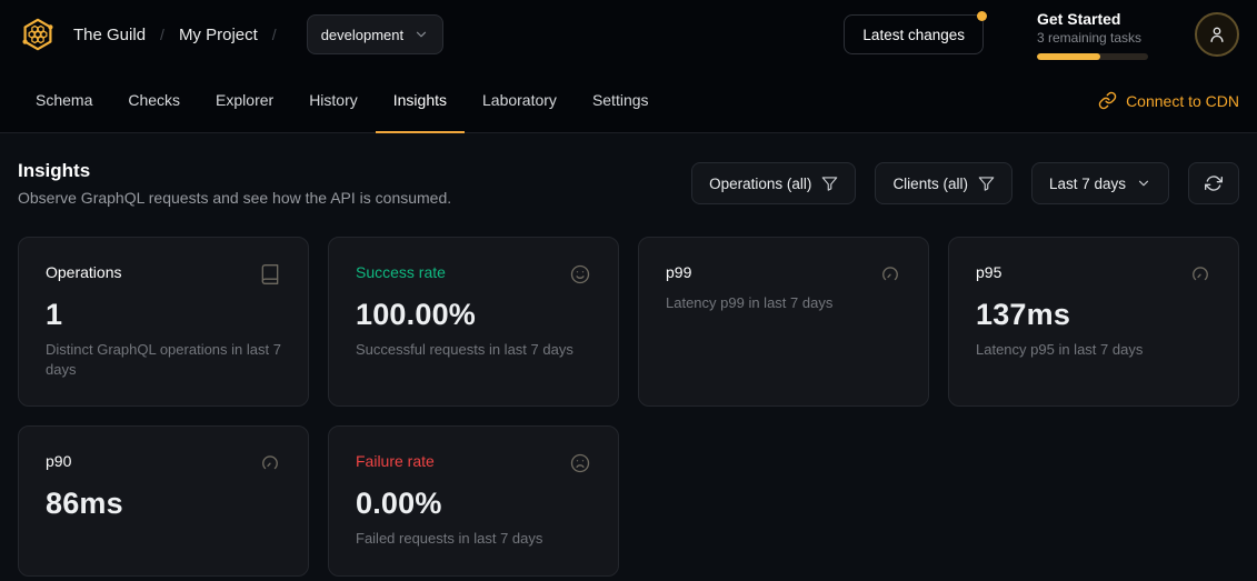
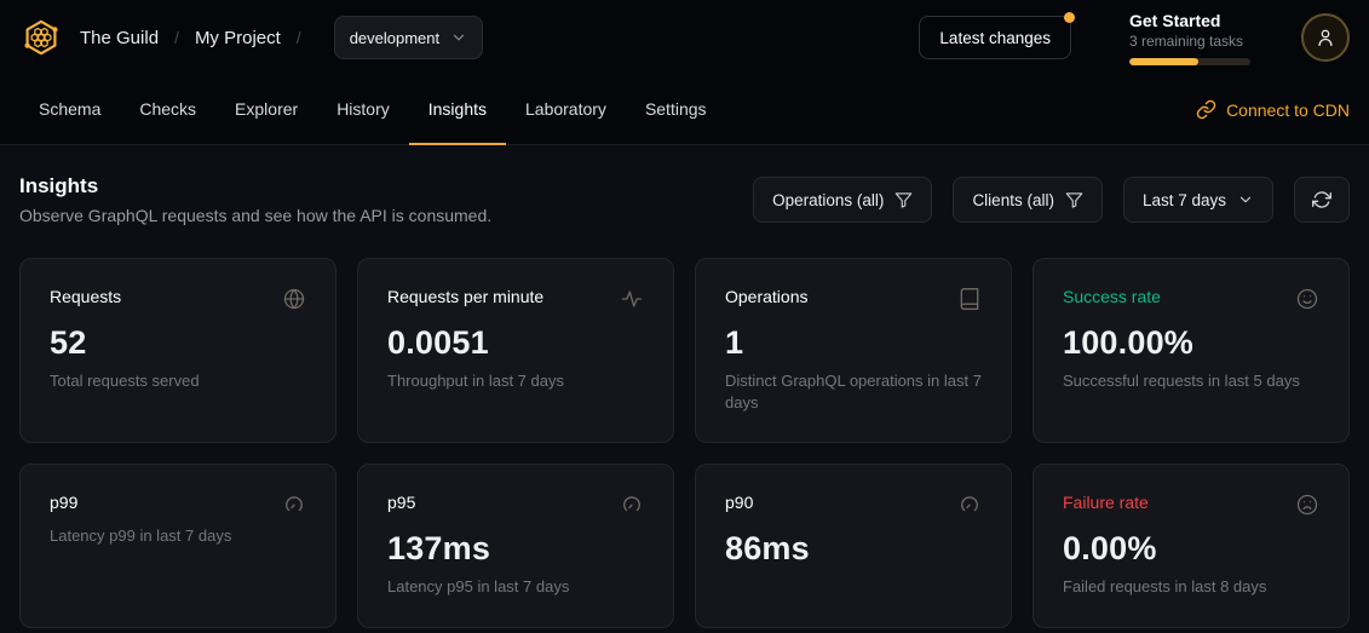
  The Guild
  /
  My Project
  /
  development
  Latest changes
  Get Started
  3 remaining tasks
  Schema
  Checks
  Explorer
  History
  Insights
  Laboratory
  Settings
  Connect to CDN
  Insights
  Observe GraphQL requests and see how the API is consumed.
  Operations (all)
  Clients (all)
  Last 7 days
+ Requests
+ 52
+ Total requests served
+ Requests per minute
+ 0.0051
+ Throughput in last 7 days
  Operations
  1
  Distinct GraphQL operations in last 7 days
  Success rate
  100.00%
- Successful requests in last 7 days
+ Successful requests in last 5 days
  p99
  Latency p99 in last 7 days
  p95
  137ms
  Latency p95 in last 7 days
  p90
  86ms
  Failure rate
  0.00%
- Failed requests in last 7 days
+ Failed requests in last 8 days
